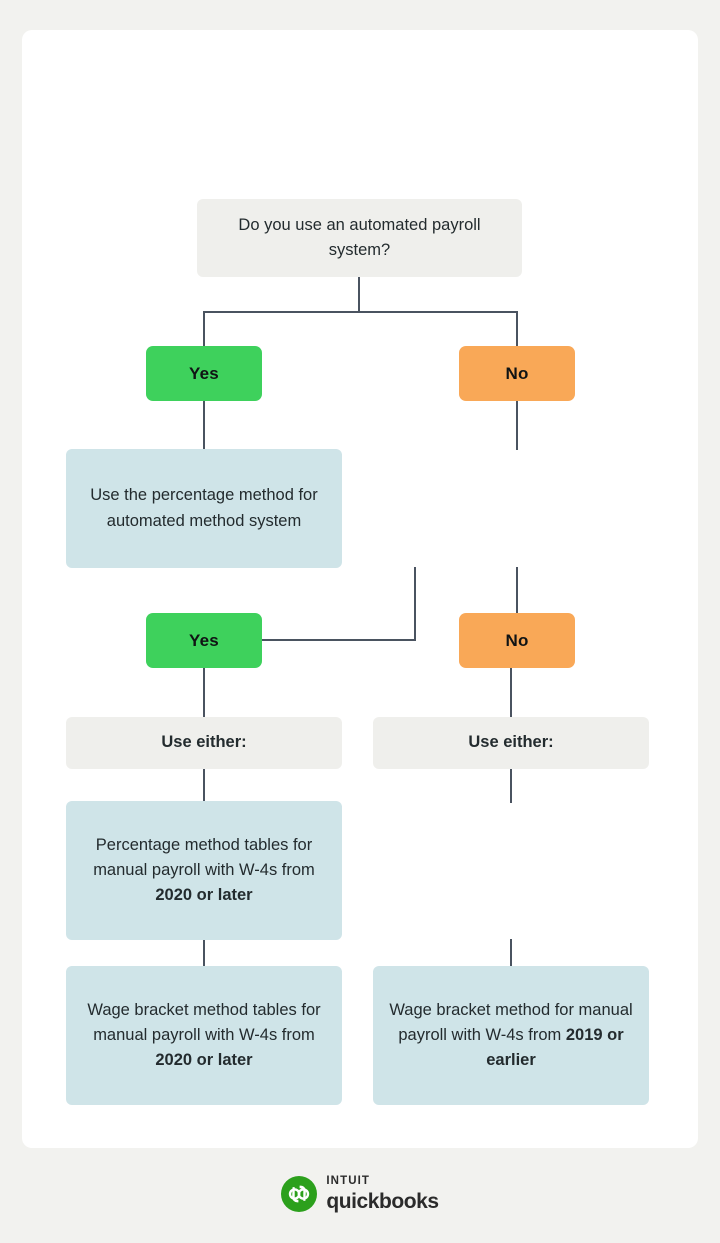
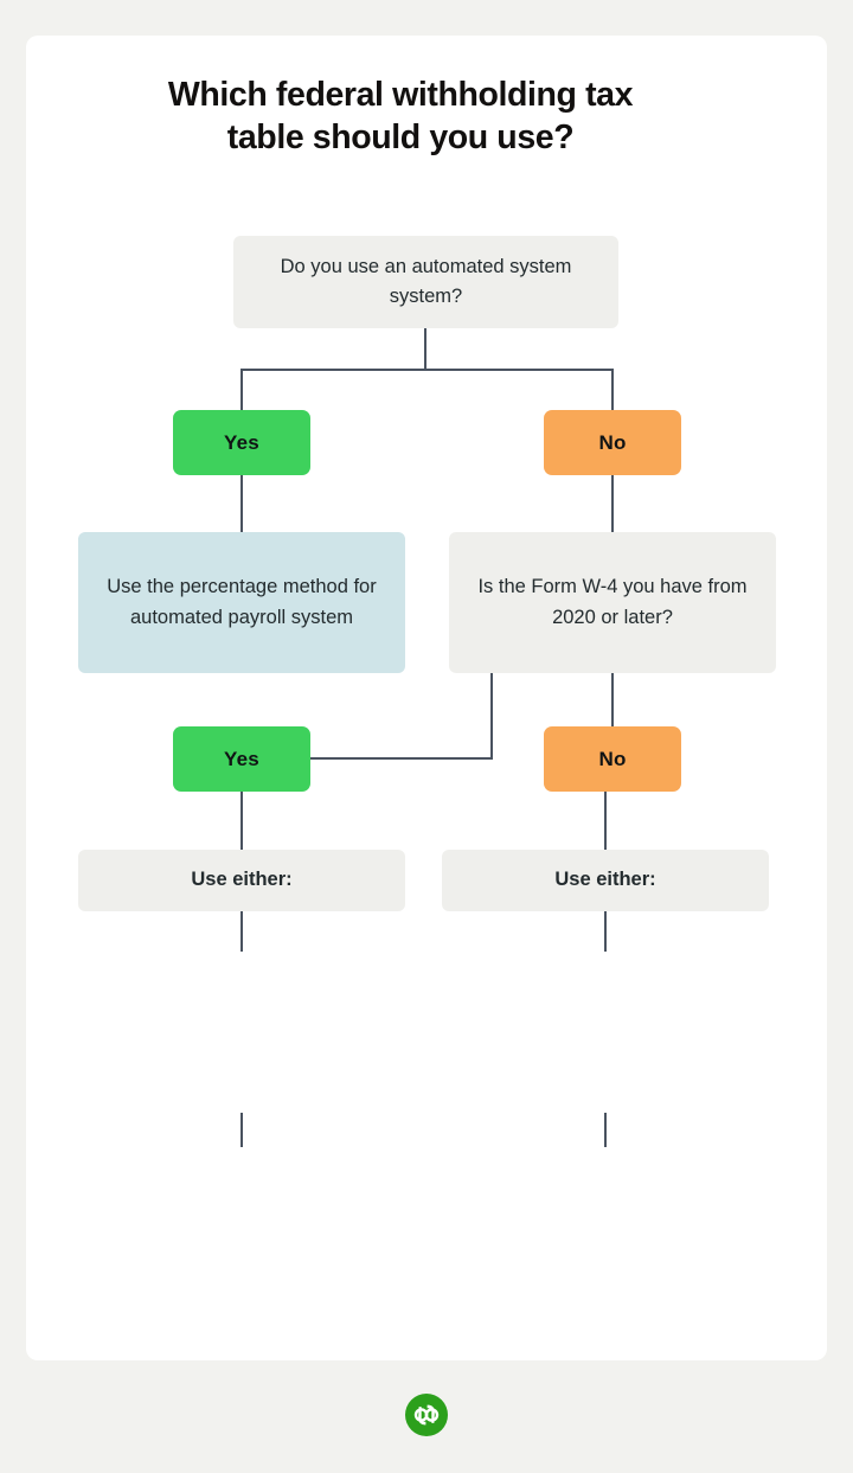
+ Which federal withholding tax
+ table should you use?
- Do you use an automated payroll system?
+ Do you use an automated system system?
  Yes
  No
- Use the percentage method for automated method system
+ Use the percentage method for automated payroll system
+ Is the Form W-4 you have from 2020 or later?
  Yes
  No
  Use either:
  Use either:
- Percentage method tables for manual payroll with W-4s from 2020 or later
- Wage bracket method tables for manual payroll with W-4s from 2020 or later
- Wage bracket method for manual payroll with W-4s from 2019 or earlier
- INTUIT
- quickbooks
